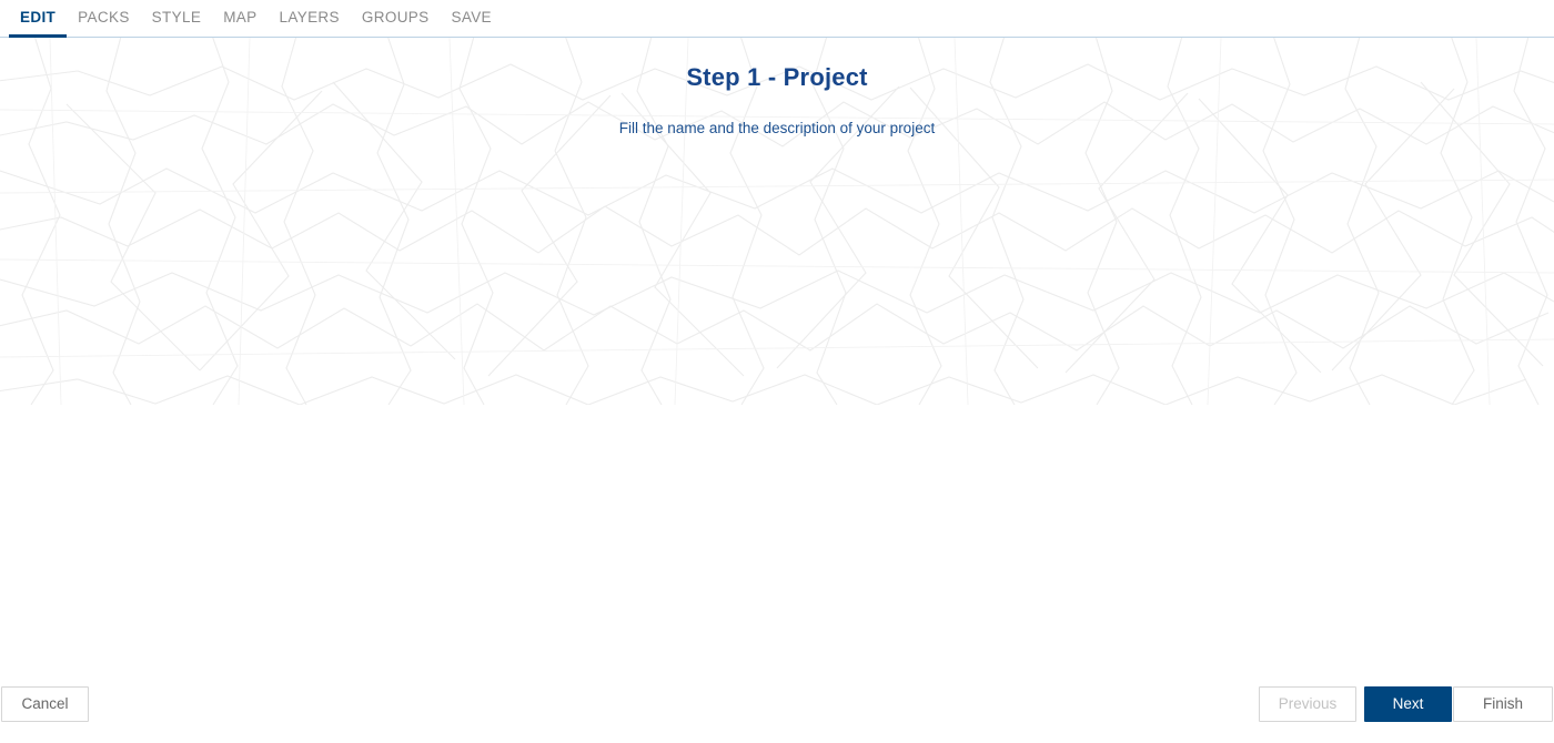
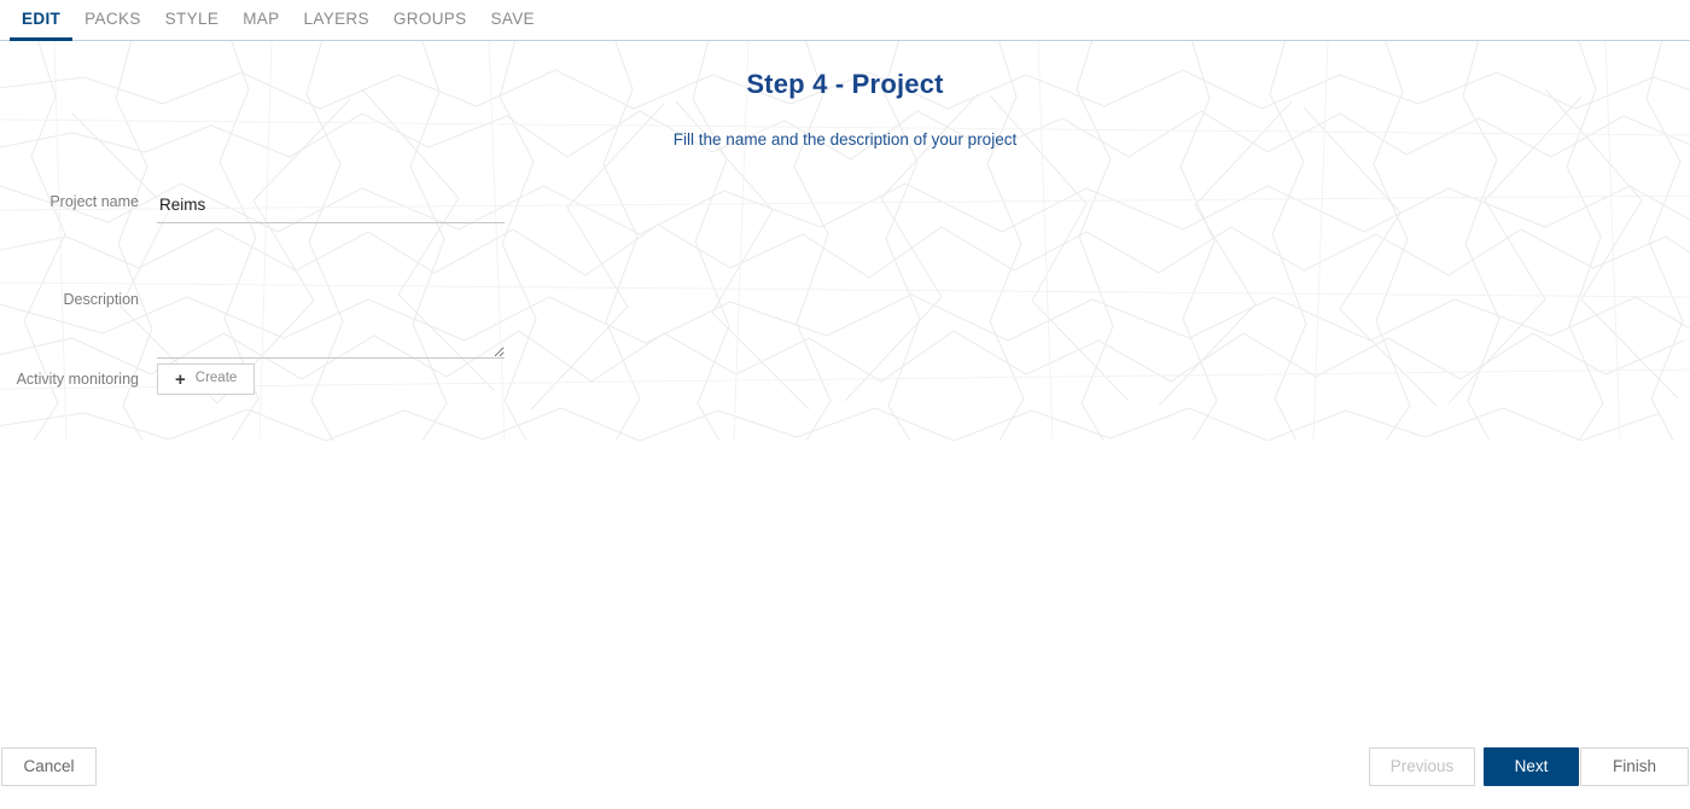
  EDIT
  PACKS
  STYLE
  MAP
  LAYERS
  GROUPS
  SAVE
- Step 1 - Project
+ Step 4 - Project
  Fill the name and the description of your project
+ Project name
+ Reims
+ Description
+ Activity monitoring
+ +
+ Create
  Cancel
  Previous
  Next
  Finish
